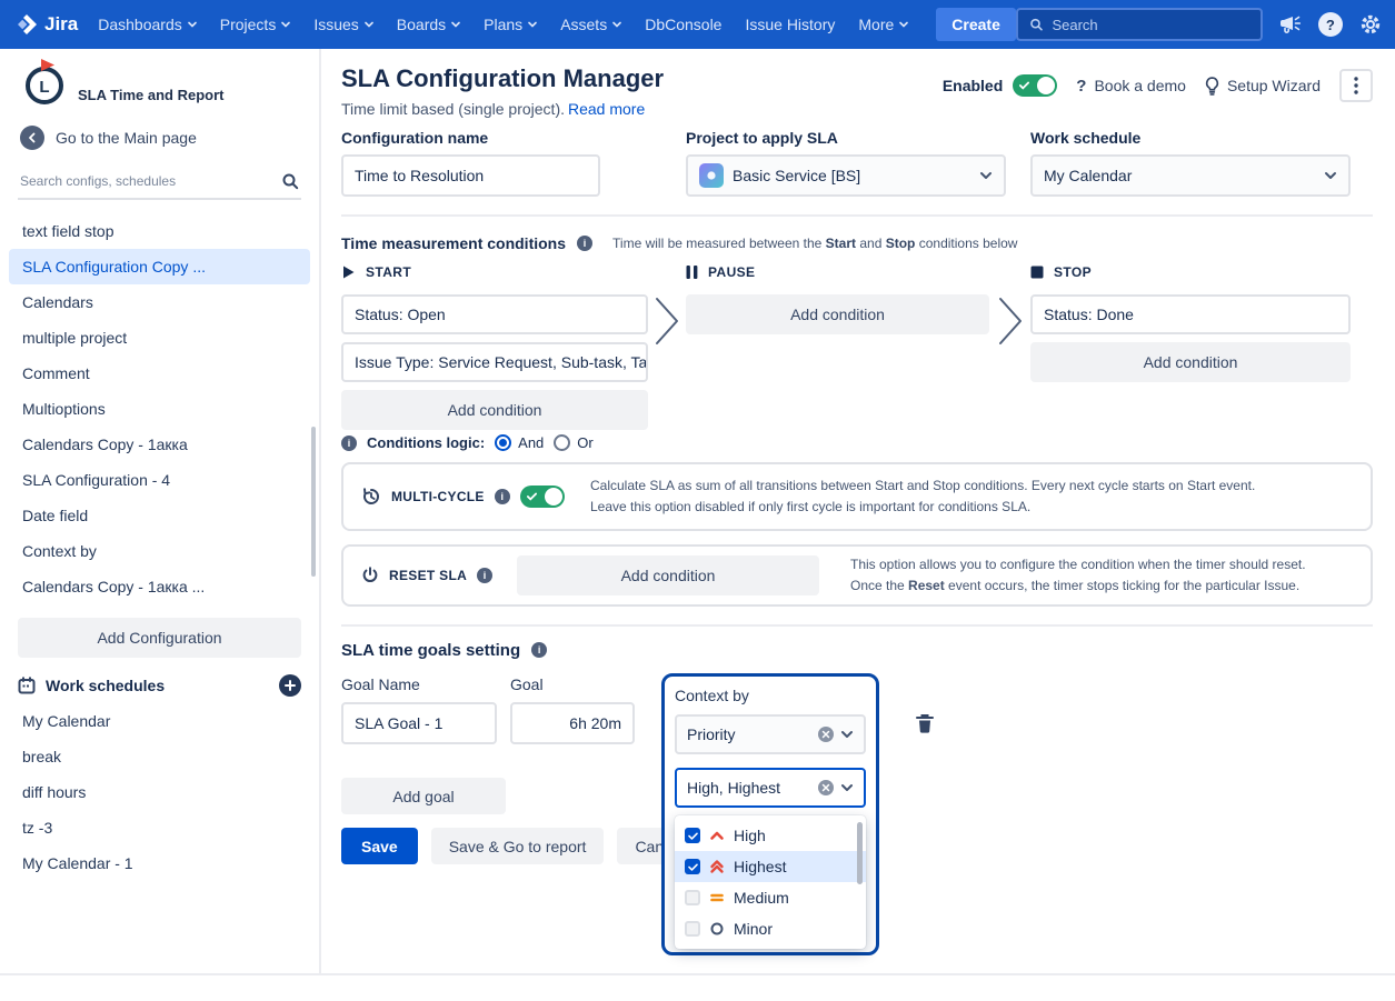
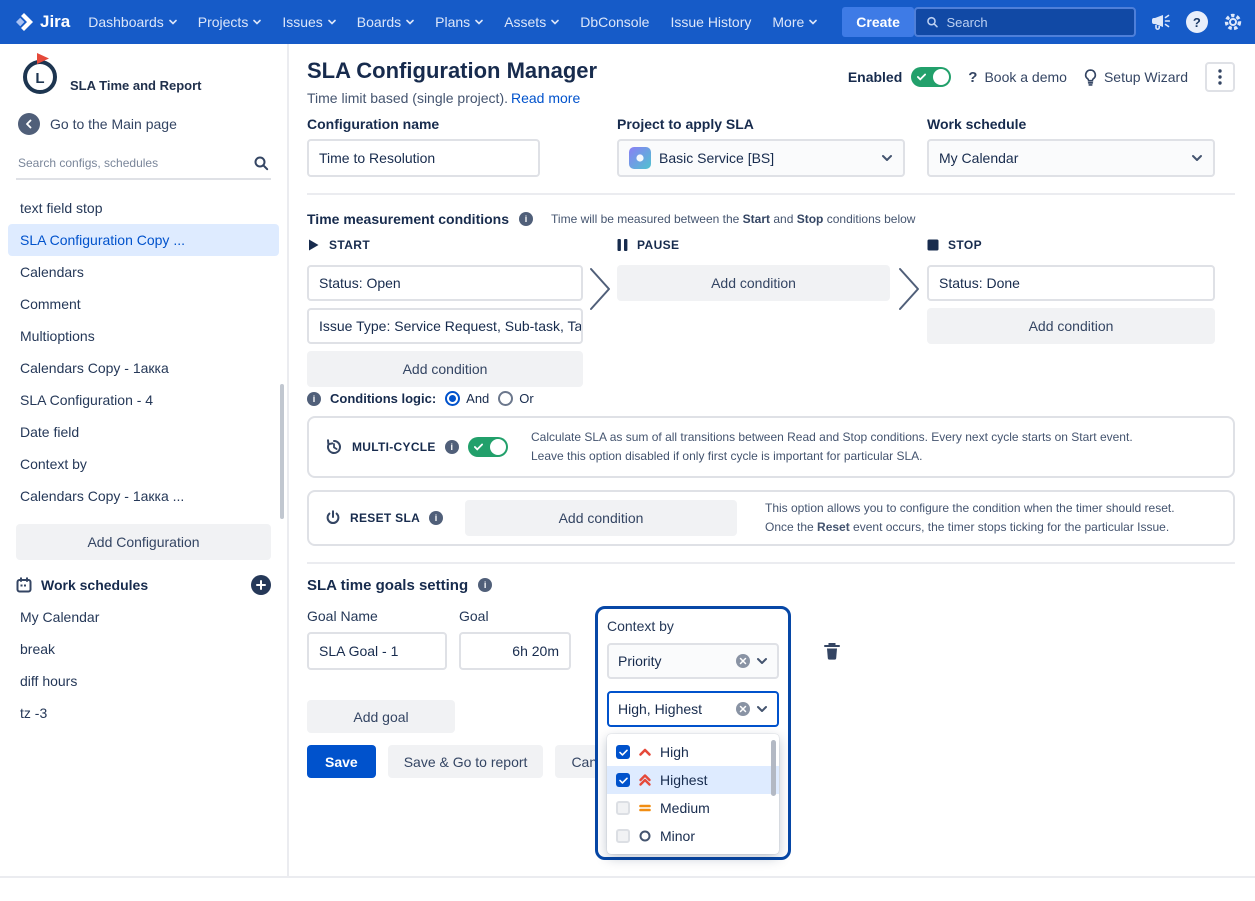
  Jira
  Dashboards
  Projects
  Issues
  Boards
  Plans
  Assets
  DbConsole
  Issue History
  More
  Create
  Search
  ?
  L
  SLA Time and Report
  Go to the Main page
  Search configs, schedules
  text field stop
  SLA Configuration Copy ...
  Calendars
- multiple project
  Comment
  Multioptions
  Calendars Copy - 1акка
  SLA Configuration - 4
  Date field
  Context by
  Calendars Copy - 1акка ...
  Add Configuration
  Work schedules
  My Calendar
  break
  diff hours
  tz -3
- My Calendar - 1
  SLA Configuration Manager
  Time limit based (single project). Read more
  Enabled
  ?
  Book a demo
  Setup Wizard
  Configuration name
  Time to Resolution
  Project to apply SLA
  Basic Service [BS]
  Work schedule
  My Calendar
  Time measurement conditions
  i
  Time will be measured between the Start and Stop conditions below
  START
  Status: Open
  Issue Type: Service Request, Sub-task, Ta
  Add condition
  PAUSE
  Add condition
  STOP
  Status: Done
  Add condition
  i
  Conditions logic:
  And
  Or
  MULTI-CYCLE
  i
- Calculate SLA as sum of all transitions between Start and Stop conditions. Every next cycle starts on Start event.
+ Calculate SLA as sum of all transitions between Read and Stop conditions. Every next cycle starts on Start event.
- Leave this option disabled if only first cycle is important for conditions SLA.
+ Leave this option disabled if only first cycle is important for particular SLA.
  RESET SLA
  i
  Add condition
  This option allows you to configure the condition when the timer should reset.
  Once the Reset event occurs, the timer stops ticking for the particular Issue.
  SLA time goals setting
  i
  Goal Name
  Goal
  SLA Goal - 1
  6h 20m
  Add goal
  Save
  Save & Go to report
  Context by
  Priority
  High, Highest
  High
  Highest
  Medium
  Minor
